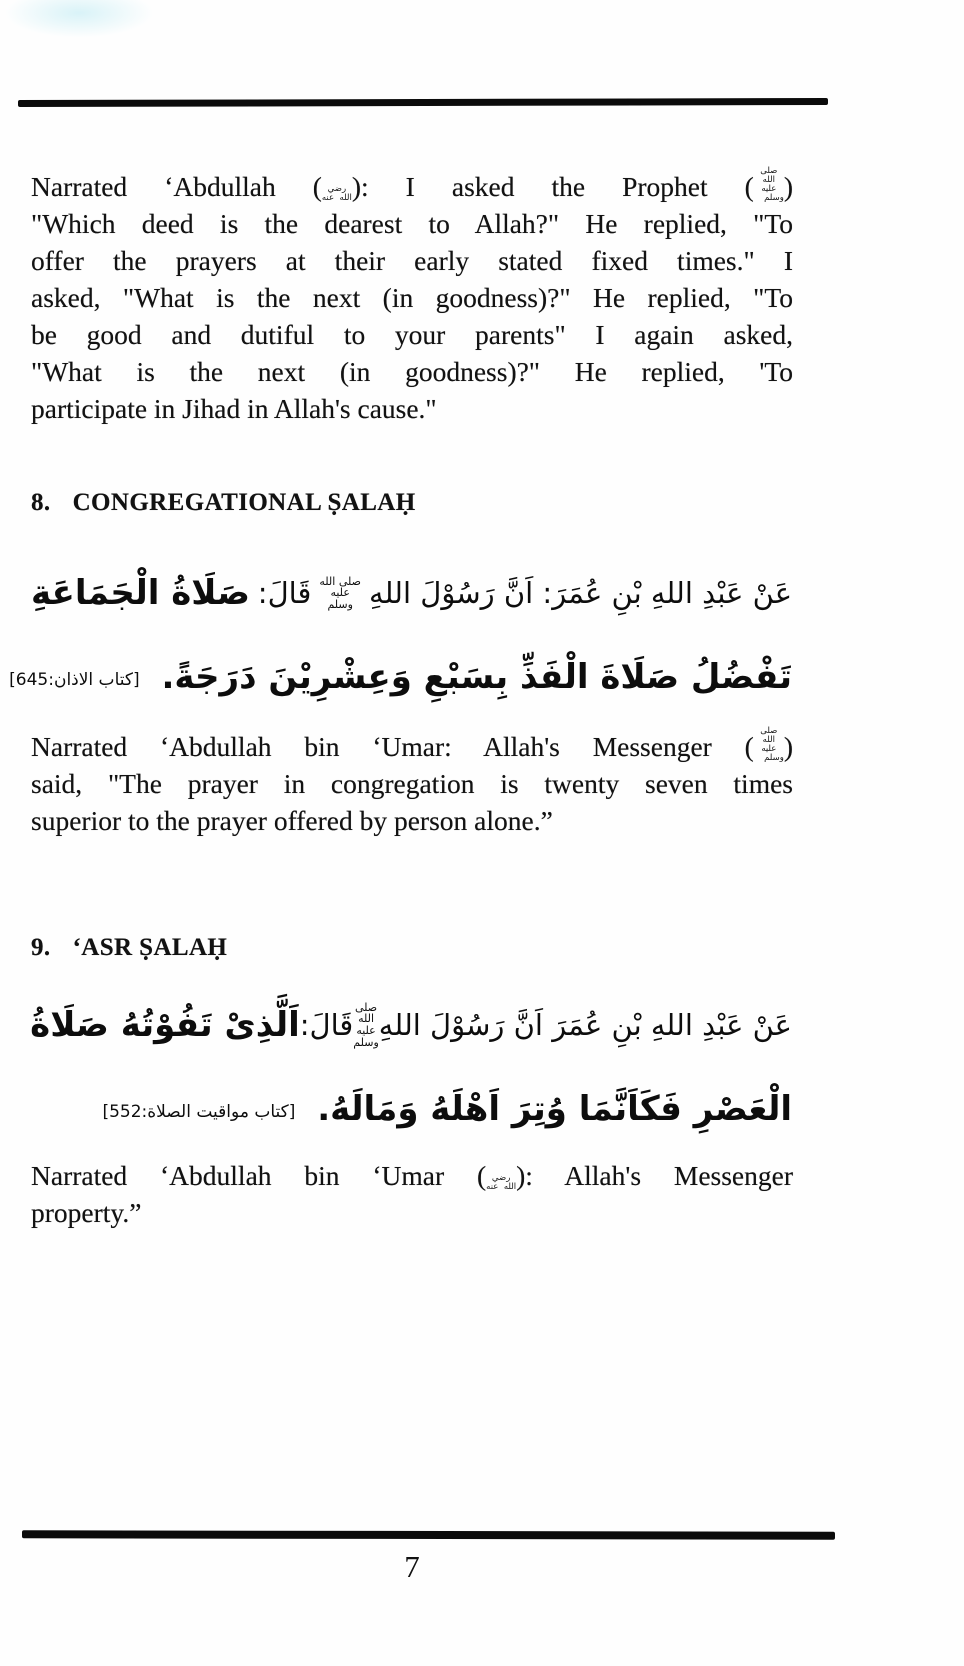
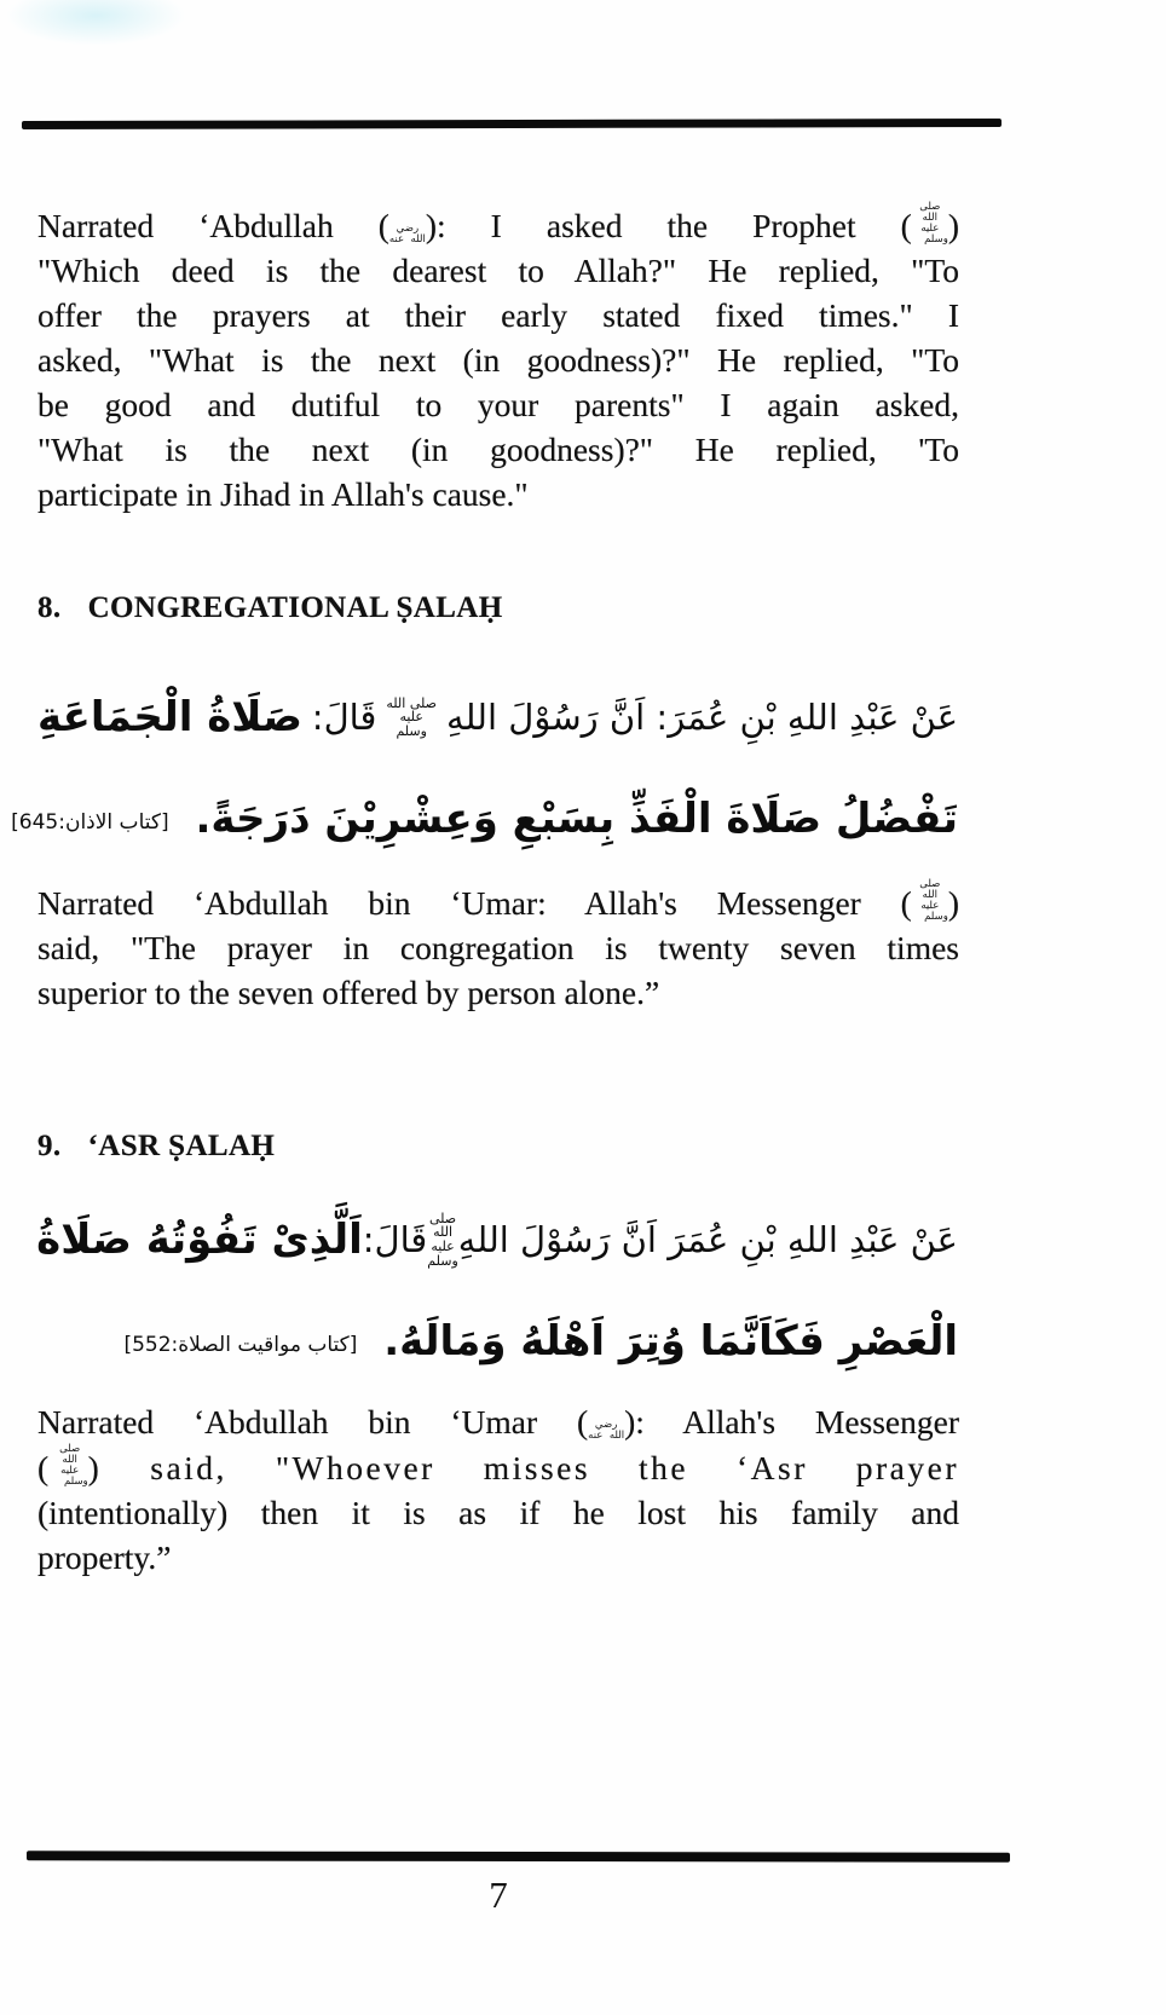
  Narrated ‘Abdullah ( رضي الله عنه): I asked the Prophet ( صلى الله عليه وسلم)
  "Which deed is the dearest to Allah?" He replied, "To
  offer the prayers at their early stated fixed times." I
  asked, "What is the next (in goodness)?" He replied, "To
  be good and dutiful to your parents" I again asked,
  "What is the next (in goodness)?" He replied, 'To
  participate in Jihad in Allah's cause."
  8. CONGREGATIONAL ṢALAḤ
  عَنْ عَبْدِ اللهِ بْنِ عُمَرَ: اَنَّ رَسُوْلَ اللهِ
  صلى الله عليه وسلم
  قَالَ:
  صَلَاةُ الْجَمَاعَةِ
  تَفْضُلُ صَلَاةَ الْفَذِّ بِسَبْعِ وَعِشْرِيْنَ دَرَجَةً. [كتاب الاذان:645]
  Narrated ‘Abdullah bin ‘Umar: Allah's Messenger ( صلى الله عليه وسلم)
  said, "The prayer in congregation is twenty seven times
- superior to the prayer offered by person alone.”
+ superior to the seven offered by person alone.”
  9. ‘ASR ṢALAḤ
  عَنْ عَبْدِ اللهِ بْنِ عُمَرَ اَنَّ رَسُوْلَ اللهِ
  صلى الله عليه وسلم
  قَالَ:
  اَلَّذِىْ تَفُوْتُهُ صَلَاةُ
  الْعَصْرِ فَكَاَنَّمَا وُتِرَ اَهْلَهُ وَمَالَهُ. [كتاب مواقيت الصلاة:552]
  Narrated ‘Abdullah bin ‘Umar ( رضي الله عنه): Allah's Messenger
+ ( صلى الله عليه وسلم) said, "Whoever misses the ‘Asr prayer
+ (intentionally) then it is as if he lost his family and
  property.”
  7
